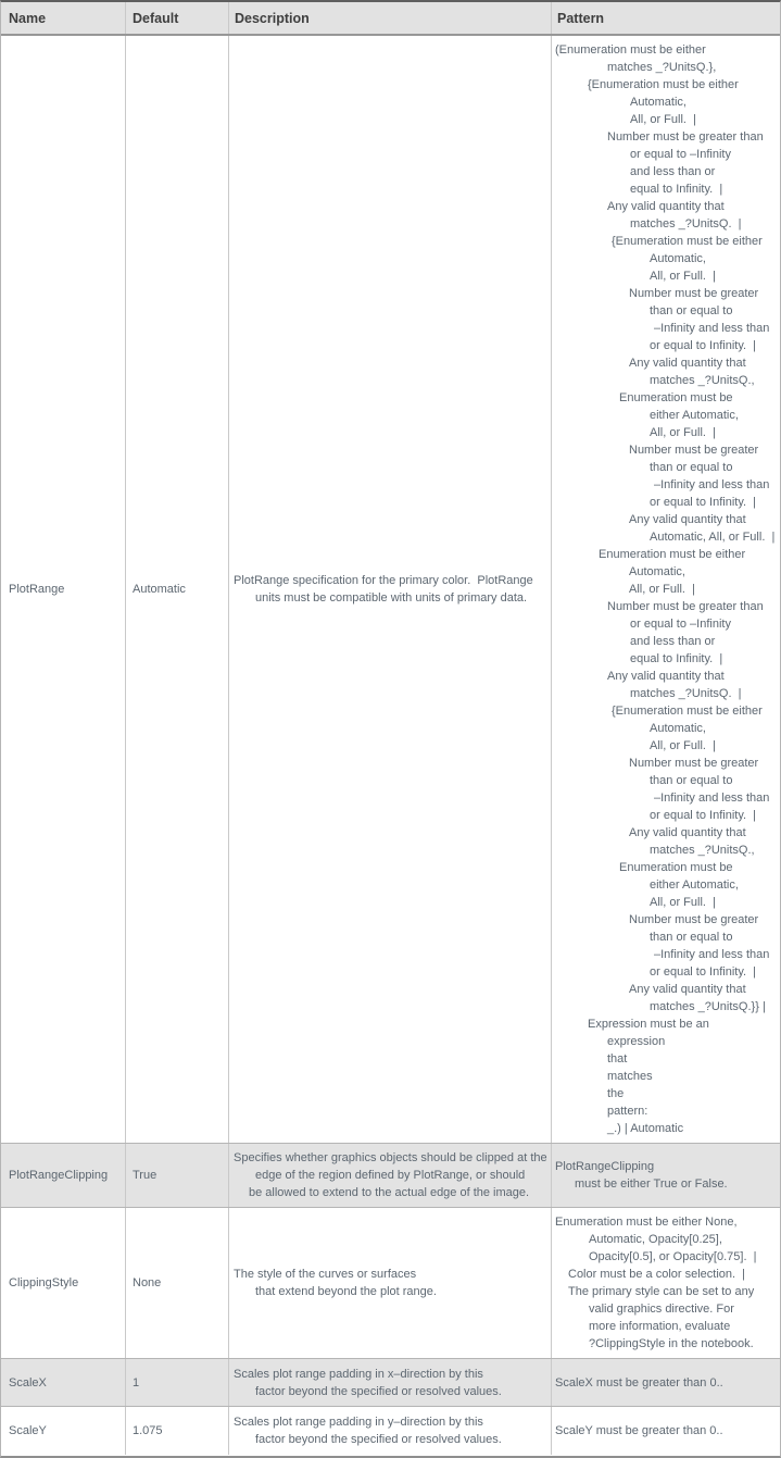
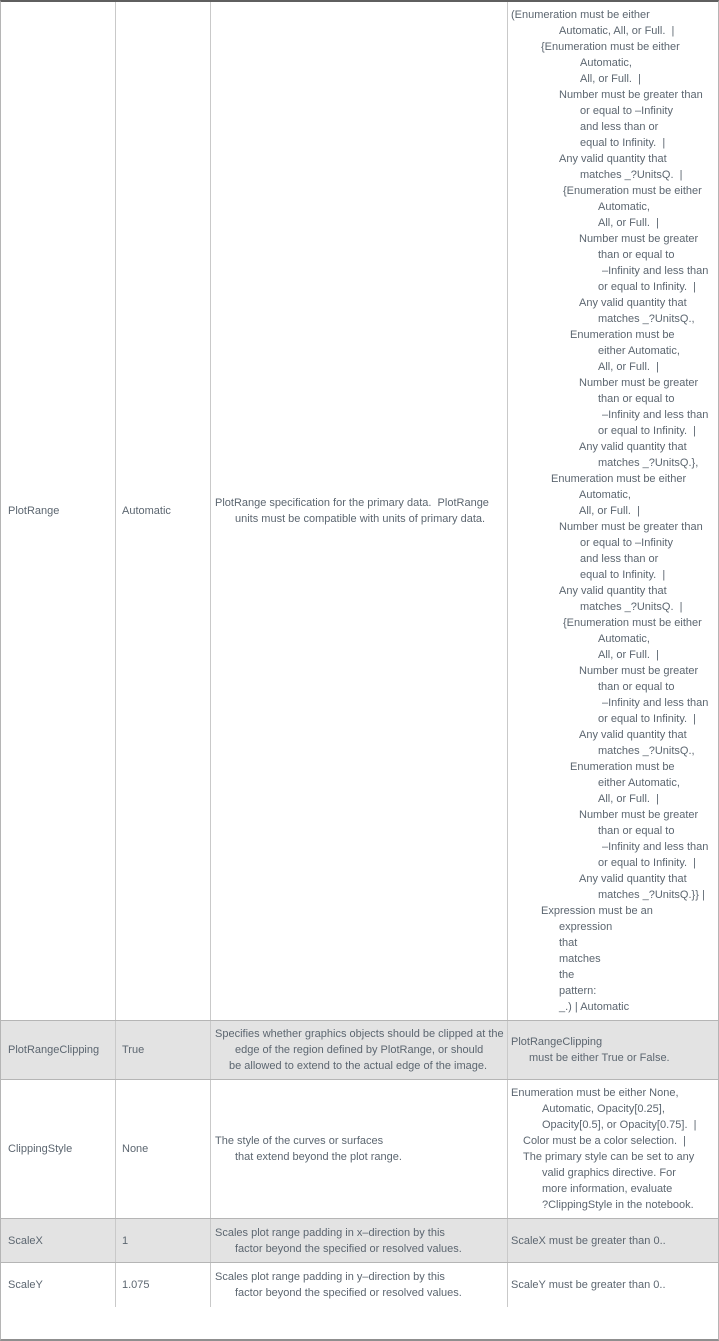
- Name
- Default
- Description
- Pattern
  PlotRange
  Automatic
- PlotRange specification for the primary color. PlotRange
+ PlotRange specification for the primary data. PlotRange
  units must be compatible with units of primary data.
  (Enumeration must be either
- matches _?UnitsQ.},
+ Automatic, All, or Full. |
  {Enumeration must be either
  Automatic,
  All, or Full. |
  Number must be greater than
  or equal to –Infinity
  and less than or
  equal to Infinity. |
  Any valid quantity that
  matches _?UnitsQ. |
  {Enumeration must be either
  Automatic,
  All, or Full. |
  Number must be greater
  than or equal to
  –Infinity and less than
  or equal to Infinity. |
  Any valid quantity that
  matches _?UnitsQ.,
  Enumeration must be
  either Automatic,
  All, or Full. |
  Number must be greater
  than or equal to
  –Infinity and less than
  or equal to Infinity. |
  Any valid quantity that
- Automatic, All, or Full. |
+ matches _?UnitsQ.},
  Enumeration must be either
  Automatic,
  All, or Full. |
  Number must be greater than
  or equal to –Infinity
  and less than or
  equal to Infinity. |
  Any valid quantity that
  matches _?UnitsQ. |
  {Enumeration must be either
  Automatic,
  All, or Full. |
  Number must be greater
  than or equal to
  –Infinity and less than
  or equal to Infinity. |
  Any valid quantity that
  matches _?UnitsQ.,
  Enumeration must be
  either Automatic,
  All, or Full. |
  Number must be greater
  than or equal to
  –Infinity and less than
  or equal to Infinity. |
  Any valid quantity that
  matches _?UnitsQ.}} |
  Expression must be an
  expression
  that
  matches
  the
  pattern:
  _.) | Automatic
  PlotRangeClipping
  True
  Specifies whether graphics objects should be clipped at the
  edge of the region defined by PlotRange, or should
  be allowed to extend to the actual edge of the image.
  PlotRangeClipping
  must be either True or False.
  ClippingStyle
  None
  The style of the curves or surfaces
  that extend beyond the plot range.
  Enumeration must be either None,
  Automatic, Opacity[0.25],
  Opacity[0.5], or Opacity[0.75]. |
  Color must be a color selection. |
  The primary style can be set to any
  valid graphics directive. For
  more information, evaluate
  ?ClippingStyle in the notebook.
  ScaleX
  1
  Scales plot range padding in x–direction by this
  factor beyond the specified or resolved values.
  ScaleX must be greater than 0..
  ScaleY
  1.075
  Scales plot range padding in y–direction by this
  factor beyond the specified or resolved values.
  ScaleY must be greater than 0..
